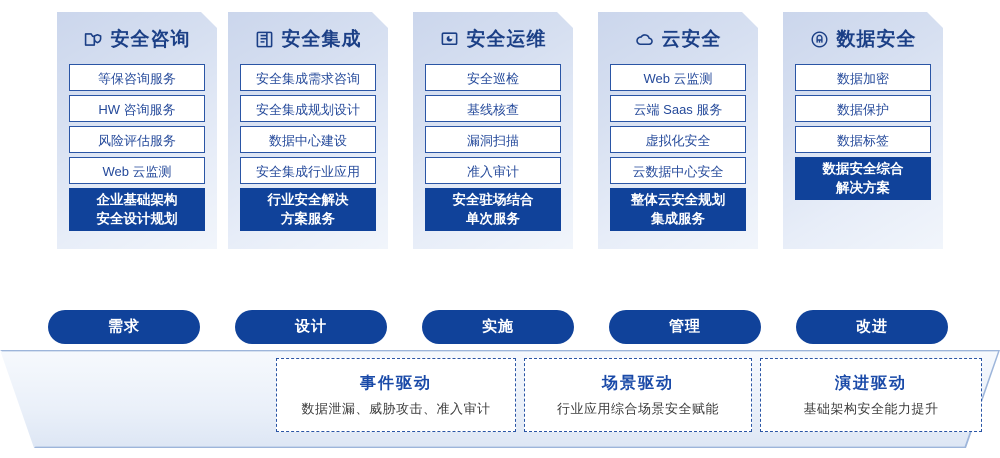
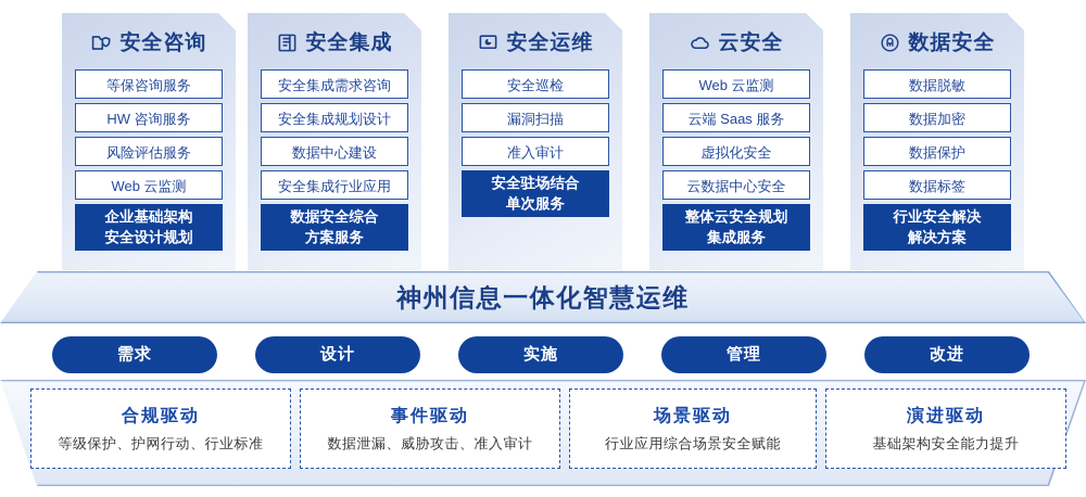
  安全咨询
  等保咨询服务
  HW 咨询服务
  风险评估服务
  Web 云监测
  企业基础架构
  安全设计规划
  安全集成
  安全集成需求咨询
  安全集成规划设计
  数据中心建设
  安全集成行业应用
- 行业安全解决
+ 数据安全综合
  方案服务
  安全运维
  安全巡检
- 基线核查
  漏洞扫描
  准入审计
  安全驻场结合
  单次服务
  云安全
  Web 云监测
  云端 Saas 服务
  虚拟化安全
  云数据中心安全
  整体云安全规划
  集成服务
  数据安全
+ 数据脱敏
  数据加密
  数据保护
  数据标签
- 数据安全综合
+ 行业安全解决
  解决方案
+ 神州信息一体化智慧运维
  需求
  设计
  实施
  管理
  改进
+ 合规驱动
+ 等级保护、护网行动、行业标准
  事件驱动
  数据泄漏、威胁攻击、准入审计
  场景驱动
  行业应用综合场景安全赋能
  演进驱动
  基础架构安全能力提升
